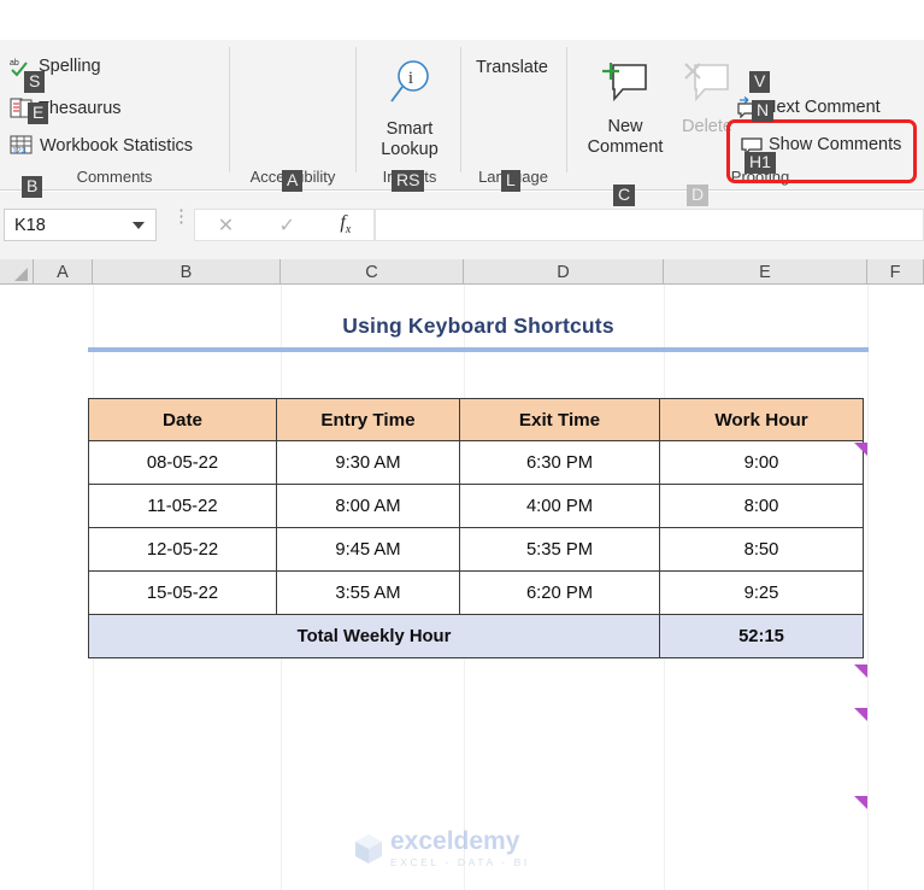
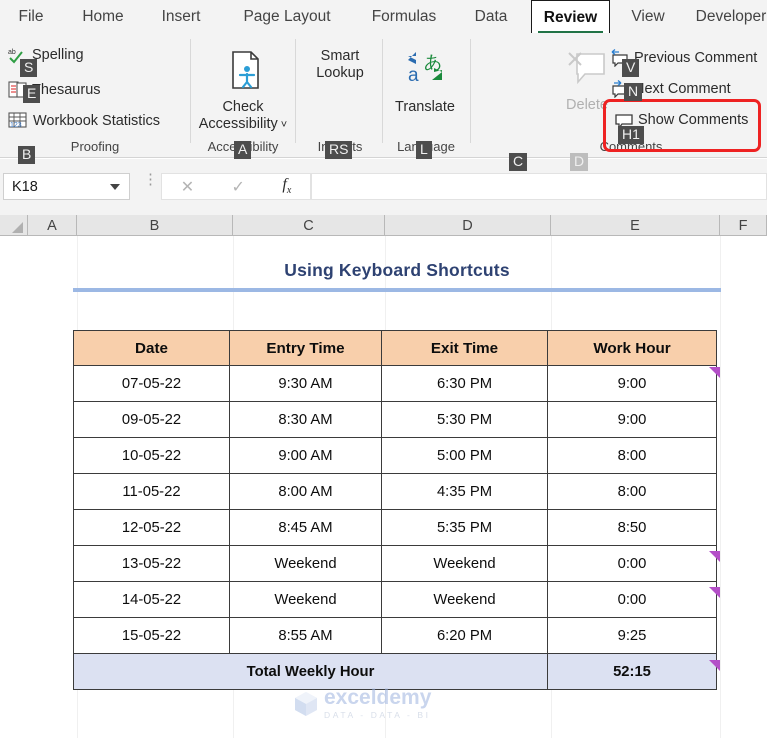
+ File
+ Home
+ Insert
+ Page Layout
+ Formulas
+ Data
+ Review
+ View
+ Developer
  Spelling
  S
  hesaurus
  E
  Workbook Statistics
  B
- Comments
+ Proofing
+ Check
+ Accessibility ˅
  A
  Accebility
- i
  Smart
  Lookup
  RS
+ a
+ あ
  Translate
  L
- New
- Comment
  C
  Delete
  D
+ Previous Comment
  V
  ext Comment
  N
  Show Comments
  H1
- Proofing
+ Comments
  K18
  ⋮
  ✕
  ✓
  fx
  A
  B
  C
  D
  E
  F
  Using Keyboard Shortcuts
  Date	Entry Time	Exit Time	Work Hour
- 08-05-22	9:30 AM	6:30 PM	9:00
+ 07-05-22	9:30 AM	6:30 PM	9:00
+ 09-05-22	8:30 AM	5:30 PM	9:00
+ 10-05-22	9:00 AM	5:00 PM	8:00
- 11-05-22	8:00 AM	4:00 PM	8:00
+ 11-05-22	8:00 AM	4:35 PM	8:00
- 12-05-22	9:45 AM	5:35 PM	8:50
+ 12-05-22	8:45 AM	5:35 PM	8:50
+ 13-05-22	Weekend	Weekend	0:00
+ 14-05-22	Weekend	Weekend	0:00
- 15-05-22	3:55 AM	6:20 PM	9:25
+ 15-05-22	8:55 AM	6:20 PM	9:25
  Total Weekly Hour	52:15
  exceldemy
- EXCEL - DATA - BI
+ DATA - DATA - BI
